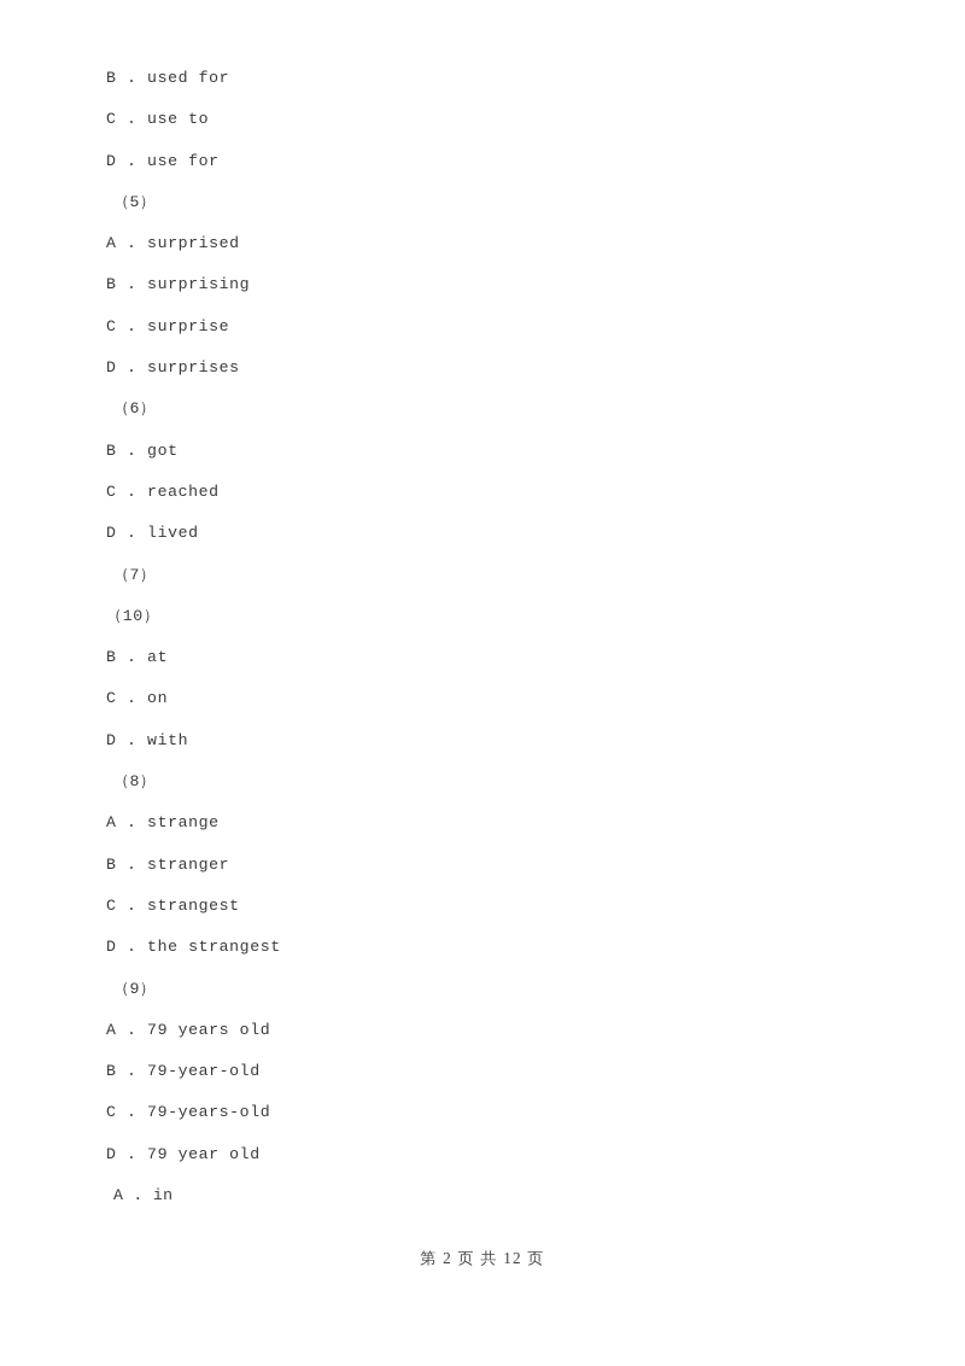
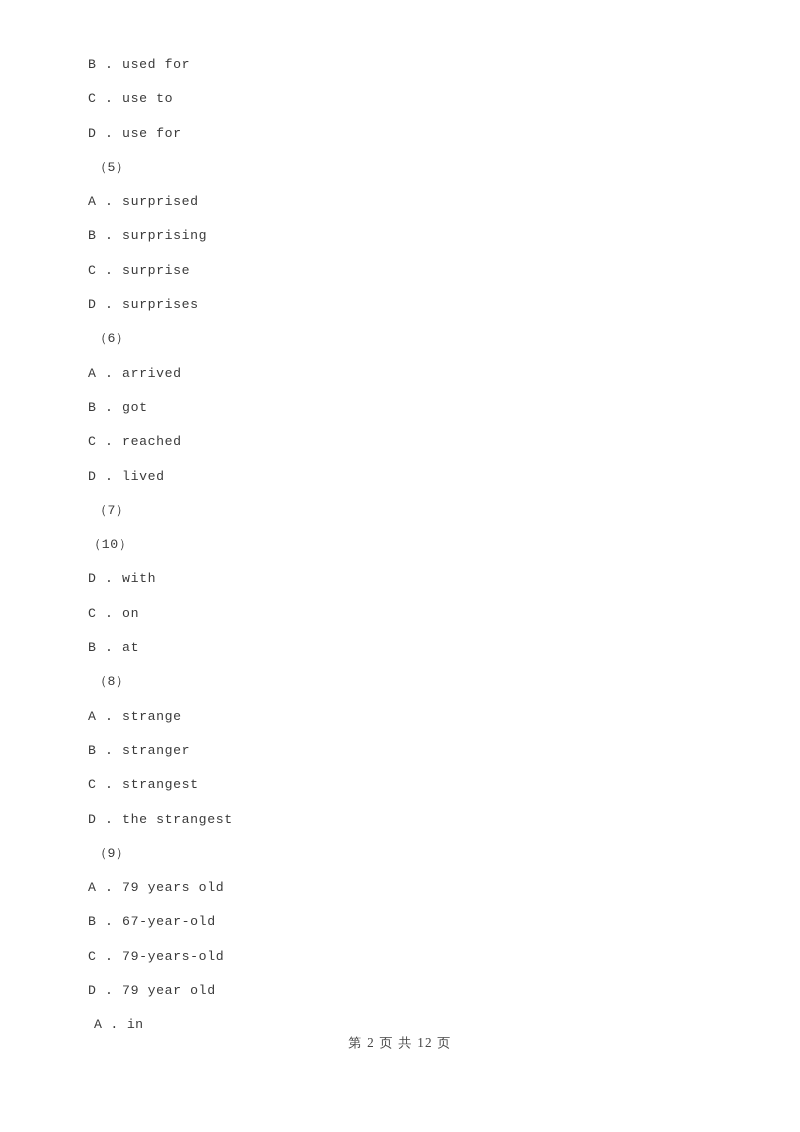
  B . used for
  C . use to
  D . use for
  （5）
  A . surprised
  B . surprising
  C . surprise
  D . surprises
  （6）
+ A . arrived
  B . got
  C . reached
  D . lived
  （7）
  （10）
- B . at
+ D . with
  C . on
- D . with
+ B . at
  （8）
  A . strange
  B . stranger
  C . strangest
  D . the strangest
  （9）
  A . 79 years old
- B . 79-year-old
+ B . 67-year-old
  C . 79-years-old
  D . 79 year old
  A . in
  第 2 页 共 12 页
